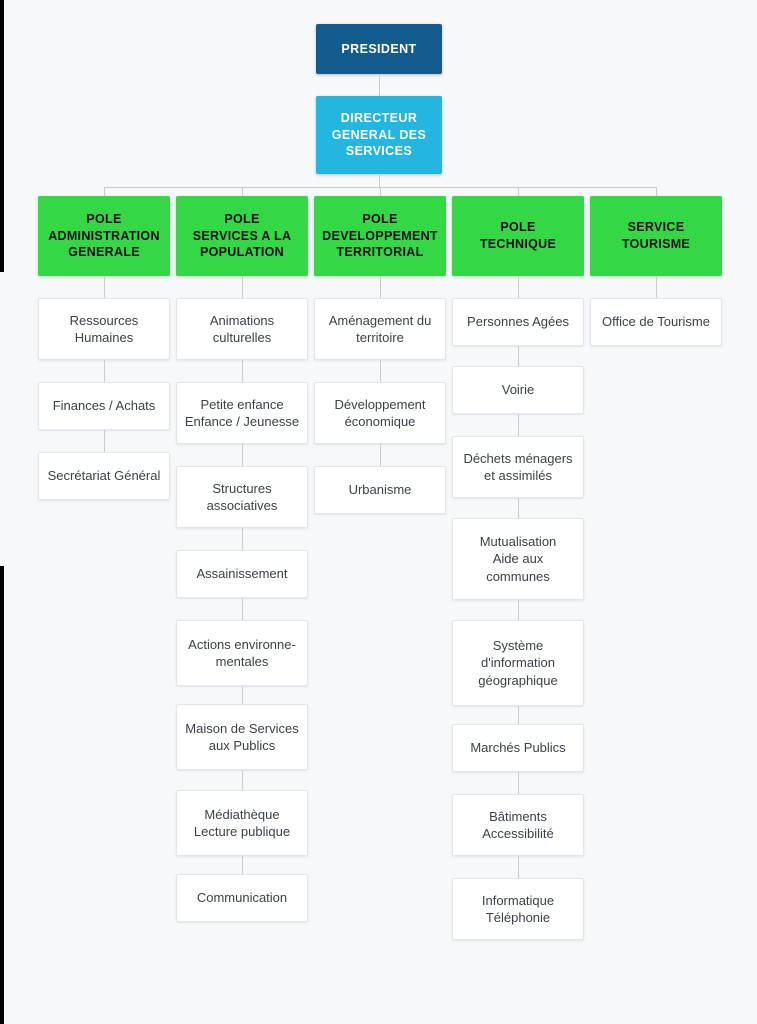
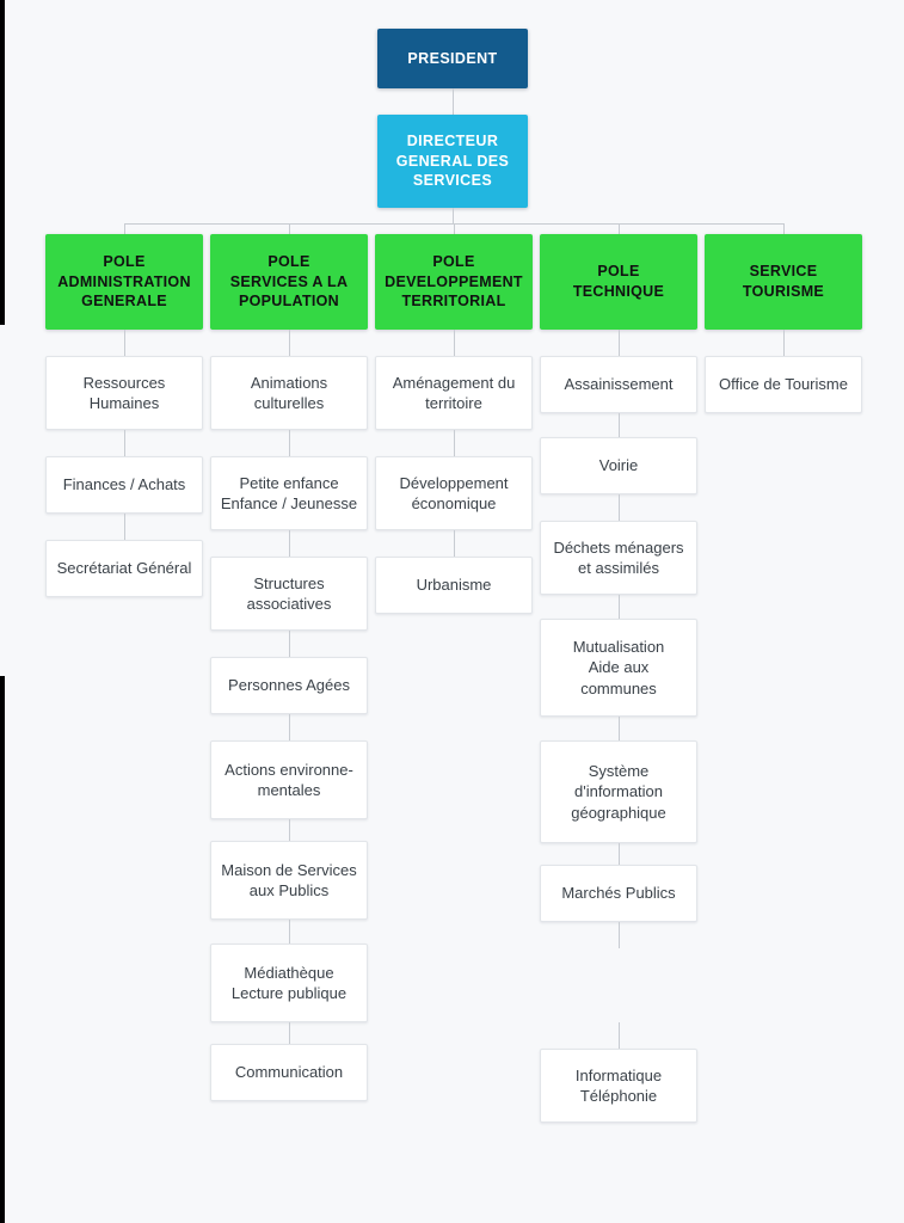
  PRESIDENT
  DIRECTEUR
  GENERAL DES
  SERVICES
  POLE
  ADMINISTRATION
  GENERALE
  Ressources
  Humaines
  Finances / Achats
  Secrétariat Général
  POLE
  SERVICES A LA
  POPULATION
  Animations
  culturelles
  Petite enfance
  Enfance / Jeunesse
  Structures
  associatives
- Assainissement
+ Personnes Agées
  Actions environne-
  mentales
  Maison de Services
  aux Publics
  Médiathèque
  Lecture publique
  Communication
  POLE
  DEVELOPPEMENT
  TERRITORIAL
  Aménagement du
  territoire
  Développement
  économique
  Urbanisme
  POLE
  TECHNIQUE
- Personnes Agées
+ Assainissement
  Voirie
  Déchets ménagers
  et assimilés
  Mutualisation
  Aide aux
  communes
  Système
  d'information
  géographique
  Marchés Publics
- Bâtiments
- Accessibilité
  Informatique
  Téléphonie
  SERVICE
  TOURISME
  Office de Tourisme
